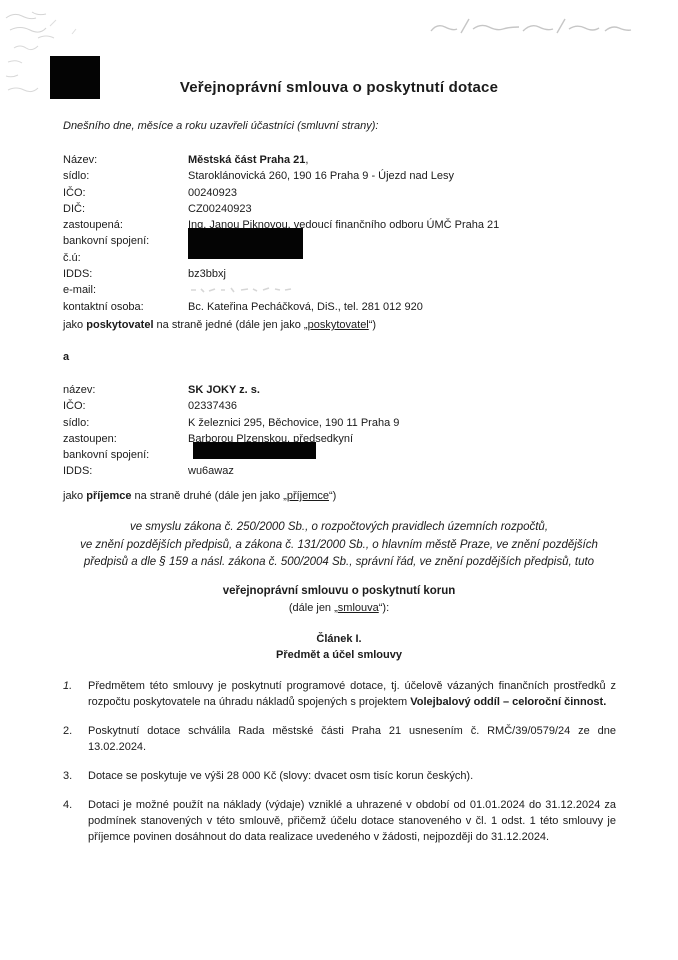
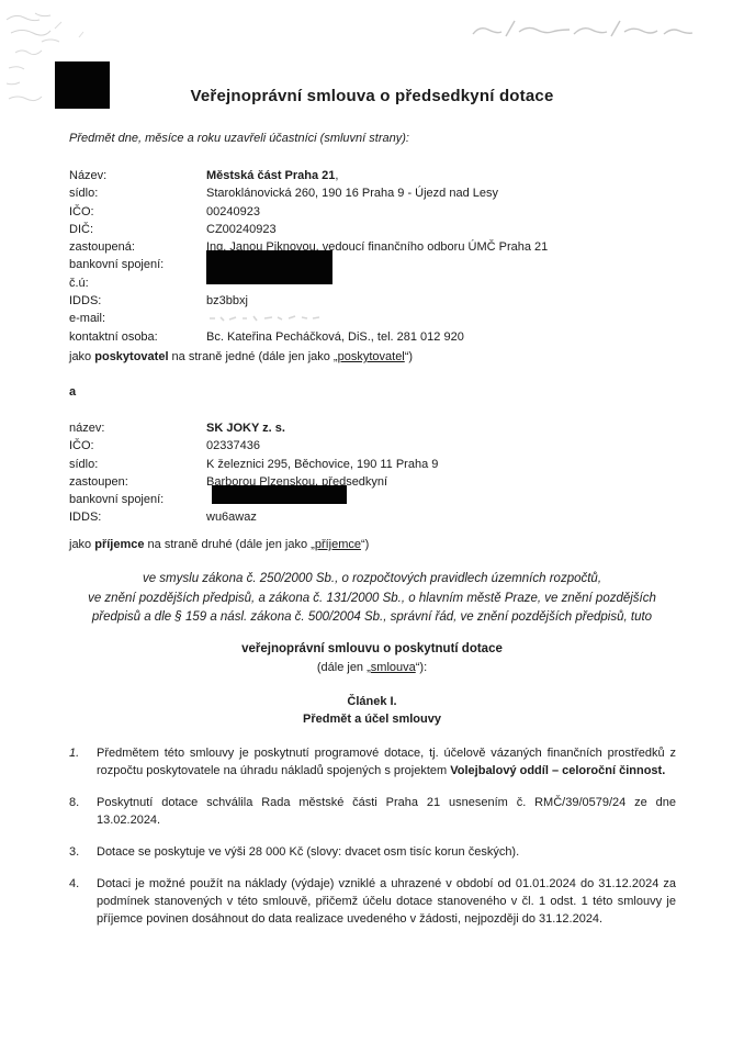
- Veřejnoprávní smlouva o poskytnutí dotace
+ Veřejnoprávní smlouva o předsedkyní dotace
- Dnešního dne, měsíce a roku uzavřeli účastníci (smluvní strany):
+ Předmět dne, měsíce a roku uzavřeli účastníci (smluvní strany):
  Název:
  Městská část Praha 21,
  sídlo:
  Staroklánovická 260, 190 16 Praha 9 - Újezd nad Lesy
  IČO:
  00240923
  DIČ:
  CZ00240923
  zastoupená:
  Ing. Janou Piknovou, vedoucí finančního odboru ÚMČ Praha 21
  bankovní spojení:
  č.ú:
  IDDS:
  bz3bbxj
  e-mail:
  kontaktní osoba:
  Bc. Kateřina Pecháčková, DiS., tel. 281 012 920
  jako poskytovatel na straně jedné (dále jen jako „poskytovatel“)
  a
  název:
  SK JOKY z. s.
  IČO:
  02337436
  sídlo:
  K železnici 295, Běchovice, 190 11 Praha 9
  zastoupen:
  Barborou Plzenskou, předsedkyní
  bankovní spojení:
  IDDS:
  wu6awaz
  jako příjemce na straně druhé (dále jen jako „příjemce“)
  ve smyslu zákona č. 250/2000 Sb., o rozpočtových pravidlech územních rozpočtů,
  ve znění pozdějších předpisů, a zákona č. 131/2000 Sb., o hlavním městě Praze, ve znění pozdějších
  předpisů a dle § 159 a násl. zákona č. 500/2004 Sb., správní řád, ve znění pozdějších předpisů, tuto
- veřejnoprávní smlouvu o poskytnutí korun
+ veřejnoprávní smlouvu o poskytnutí dotace
  (dále jen „smlouva“):
  Článek I.
  Předmět a účel smlouvy
  1.
  Předmětem této smlouvy je poskytnutí programové dotace, tj. účelově vázaných finančních prostředků z rozpočtu poskytovatele na úhradu nákladů spojených s projektem Volejbalový oddíl – celoroční činnost.
- 2.
+ 8.
  Poskytnutí dotace schválila Rada městské části Praha 21 usnesením č. RMČ/39/0579/24 ze dne 13.02.2024.
  3.
  Dotace se poskytuje ve výši 28 000 Kč (slovy: dvacet osm tisíc korun českých).
  4.
  Dotaci je možné použít na náklady (výdaje) vzniklé a uhrazené v období od 01.01.2024 do 31.12.2024 za podmínek stanovených v této smlouvě, přičemž účelu dotace stanoveného v čl. 1 odst. 1 této smlouvy je příjemce povinen dosáhnout do data realizace uvedeného v žádosti, nejpozději do 31.12.2024.
